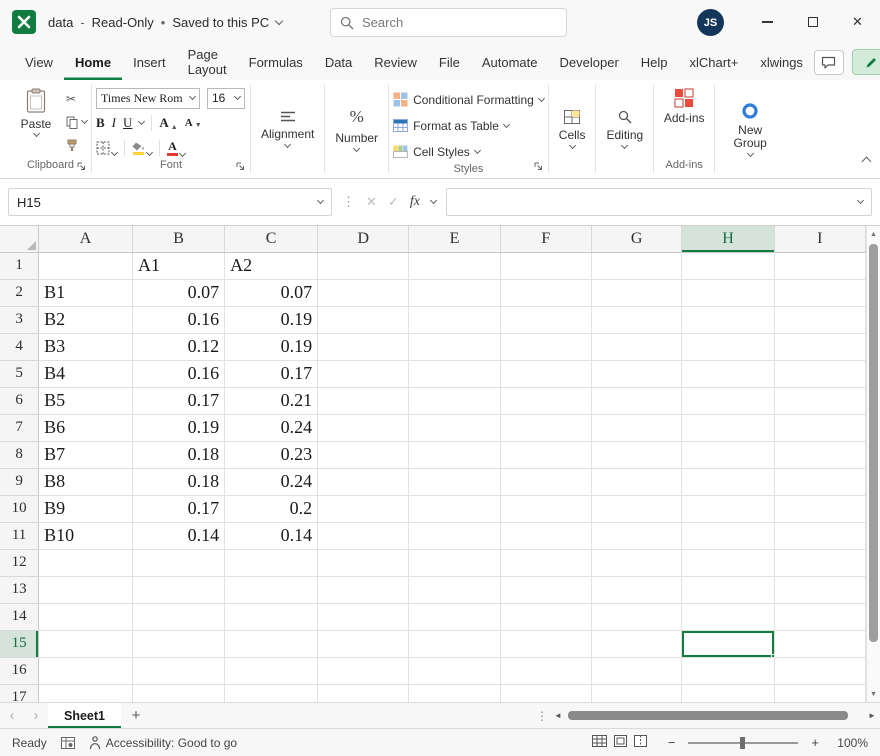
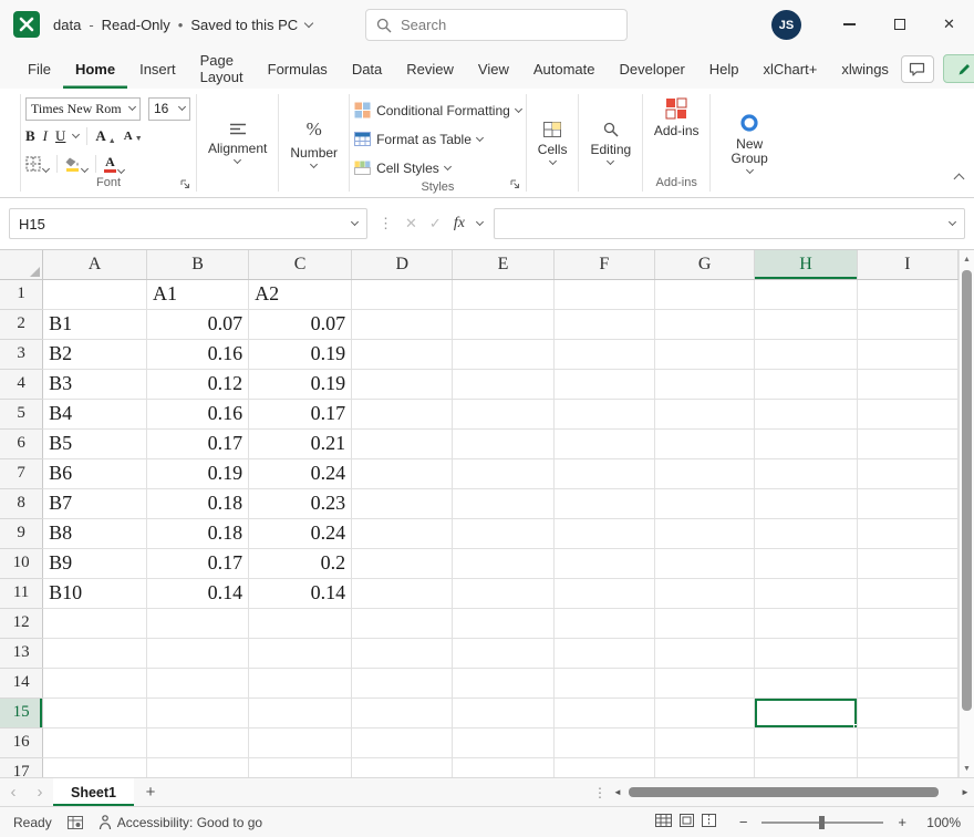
  data
  -
  Read-Only
  •
  Saved to this PC
  Search
  JS
  ✕
- View
+ File
  Home
  Insert
  Page Layout
  Formulas
  Data
  Review
- File
+ View
  Automate
  Developer
  Help
  xlChart+
  xlwings
- Paste
- ✂
- Clipboard
  Times New Rom
  16
  B
  I
  U
  A
  A
  A
  Font
  Alignment
  %
  Number
  Conditional Formatting
  Format as Table
  Cell Styles
  Styles
  Cells
  Editing
  Add-ins
  Add-ins
  New Group
  H15
  ⋮
  ✕
  ✓
  fx
  	A	B	C	D	E	F	G	H	I
  1		A1	A2
  2	B1	0.07	0.07
  3	B2	0.16	0.19
  4	B3	0.12	0.19
  5	B4	0.16	0.17
  6	B5	0.17	0.21
  7	B6	0.19	0.24
  8	B7	0.18	0.23
  9	B8	0.18	0.24
  10	B9	0.17	0.2
  11	B10	0.14	0.14
  12
  13
  14
  15
  16
  17
  ‹
  ›
  Sheet1
  +
  ⋮
  ◄
  ►
  Ready
  Accessibility: Good to go
  −
  +
  100%
